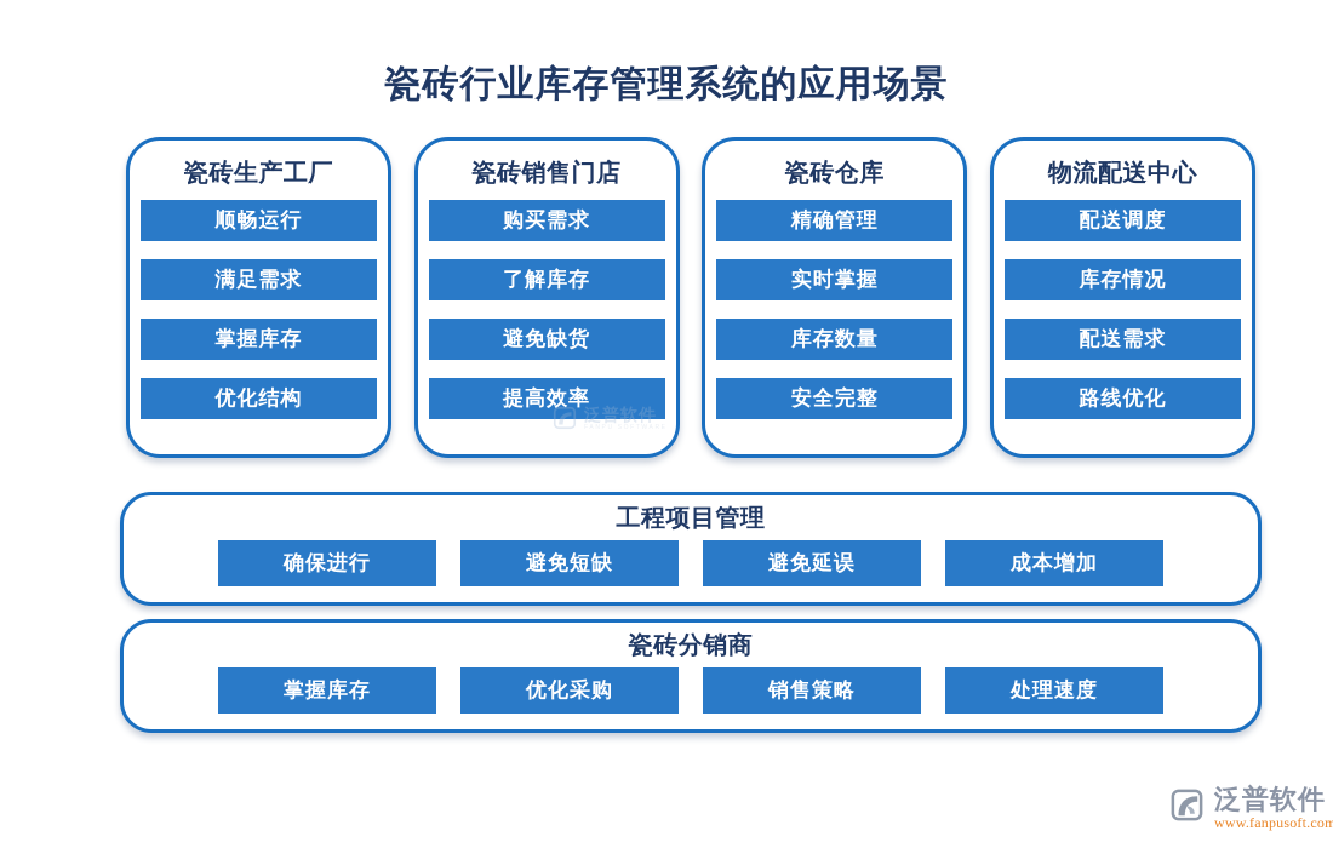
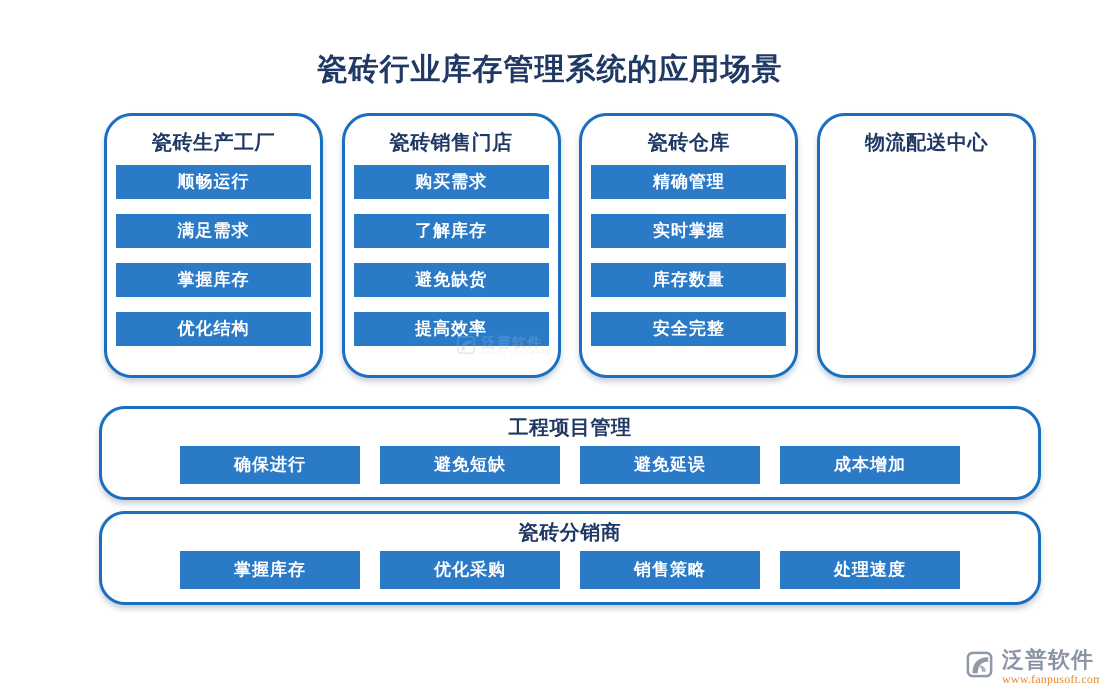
  瓷砖行业库存管理系统的应用场景
  瓷砖生产工厂
  顺畅运行
  满足需求
  掌握库存
  优化结构
  瓷砖销售门店
  购买需求
  了解库存
  避免缺货
  提高效率
  瓷砖仓库
  精确管理
  实时掌握
  库存数量
  安全完整
  物流配送中心
- 配送调度
- 库存情况
- 配送需求
- 路线优化
  泛普软件
  工程项目管理
  确保进行
  避免短缺
  避免延误
  成本增加
  瓷砖分销商
  掌握库存
  优化采购
  销售策略
  处理速度
  泛普软件
  www.fanpusoft.com
